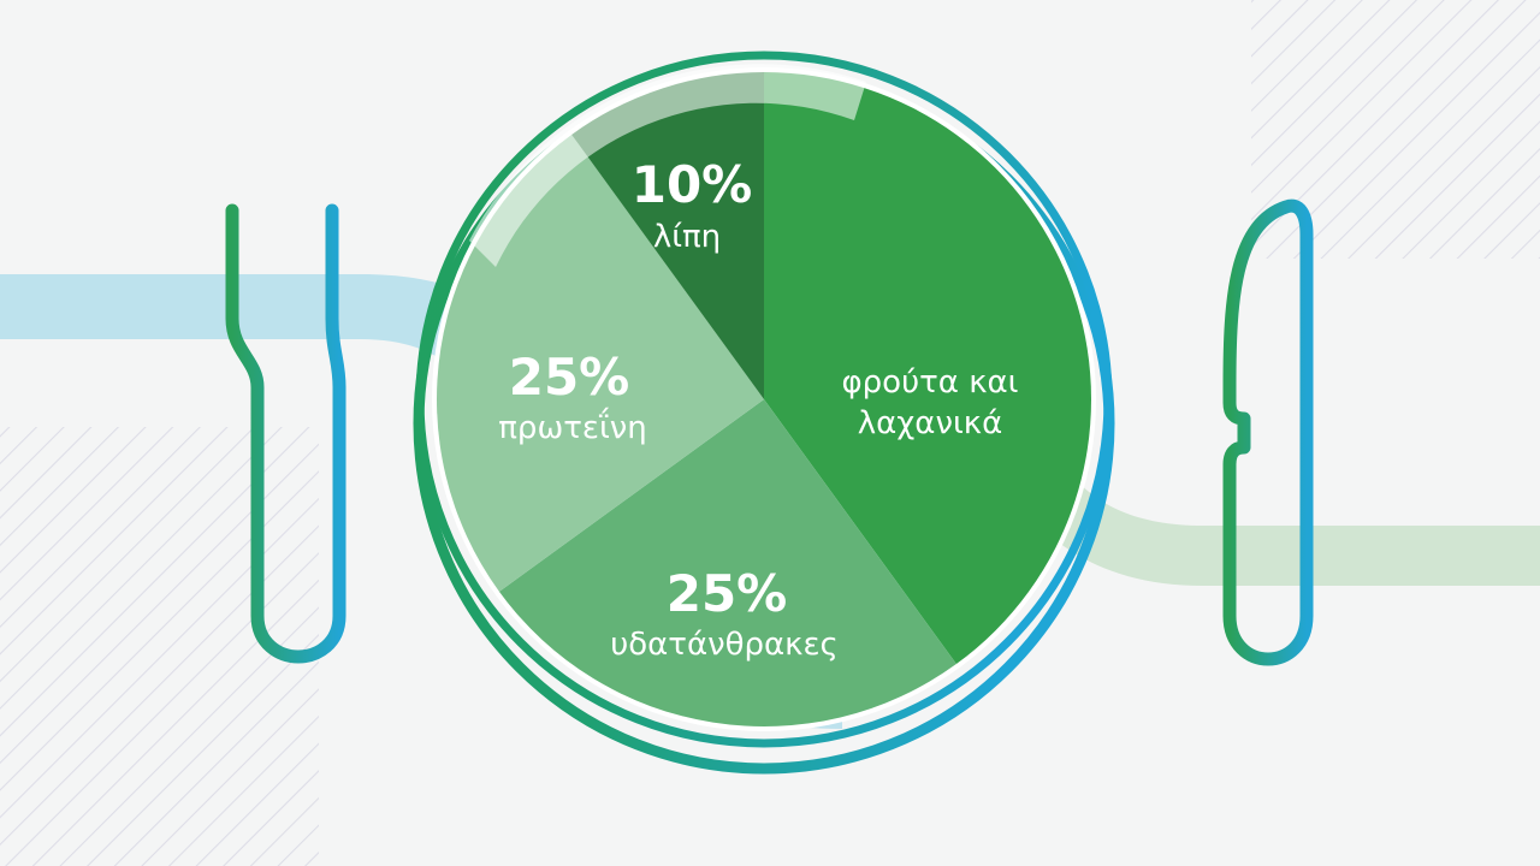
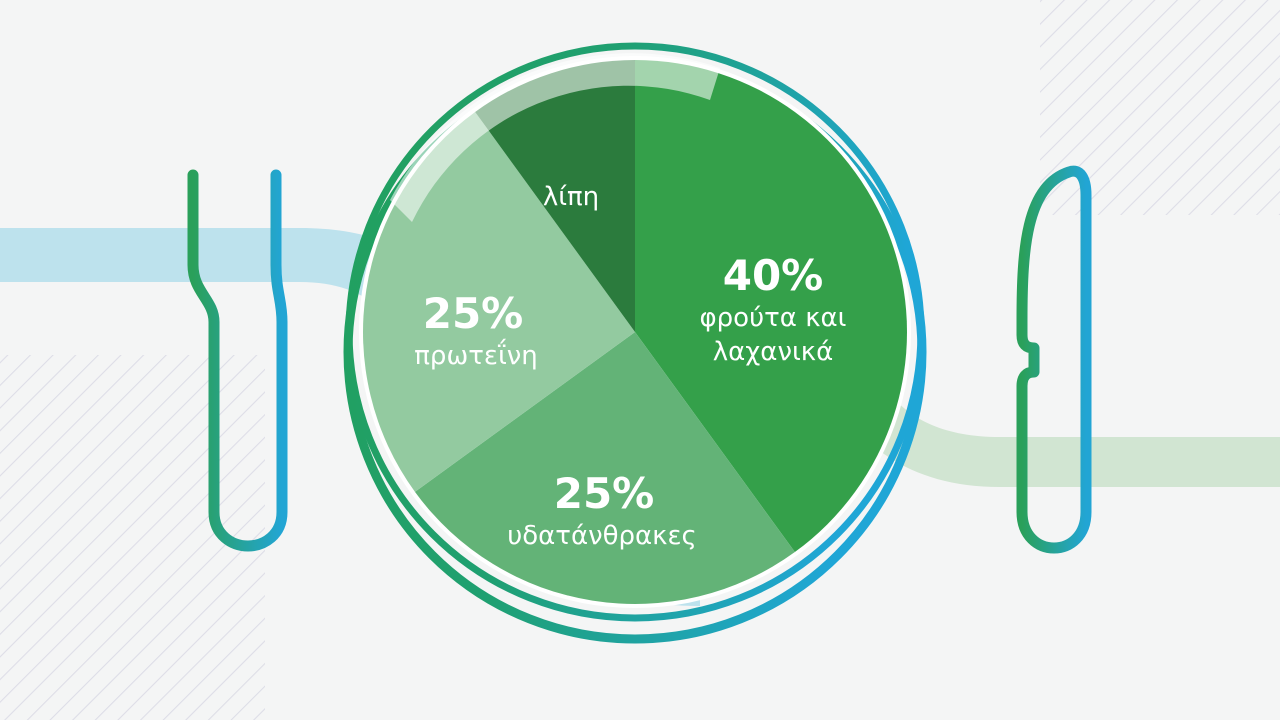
- 10%
  λίπη
+ 40%
  φρούτα και
  λαχανικά
  25%
  πρωτεΐνη
  25%
  υδατάνθρακες
